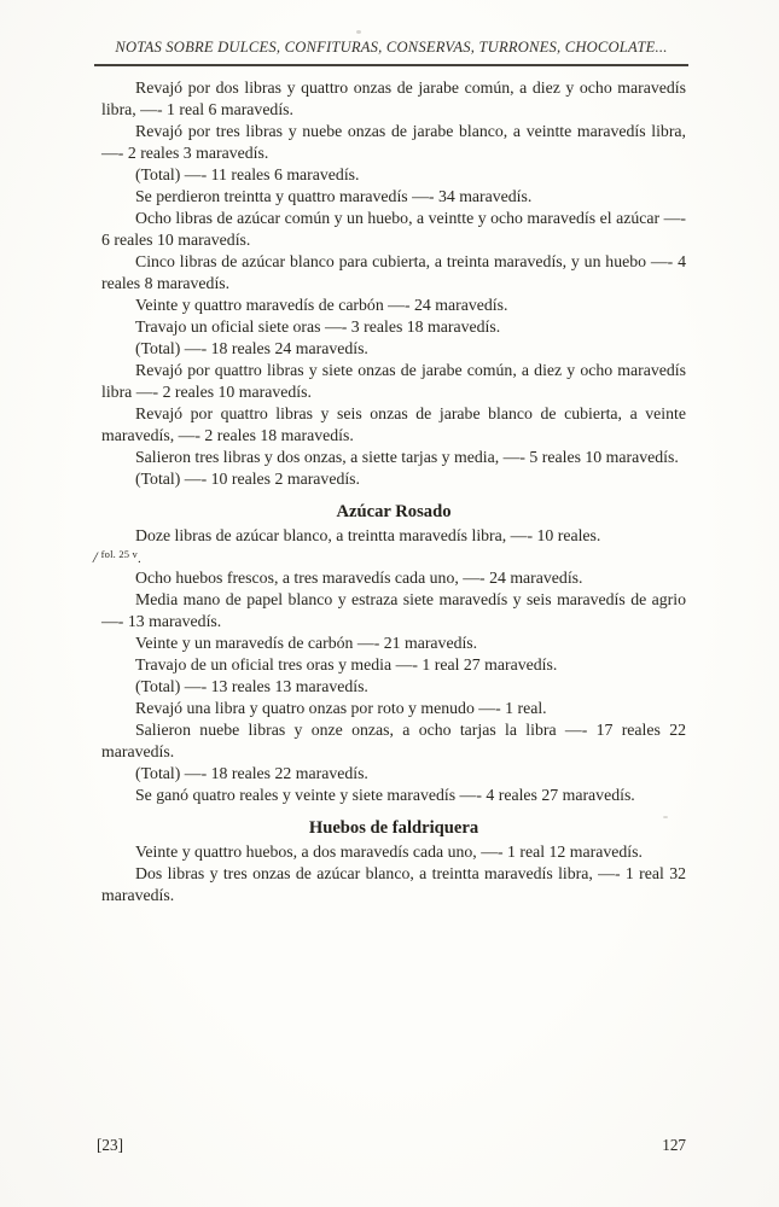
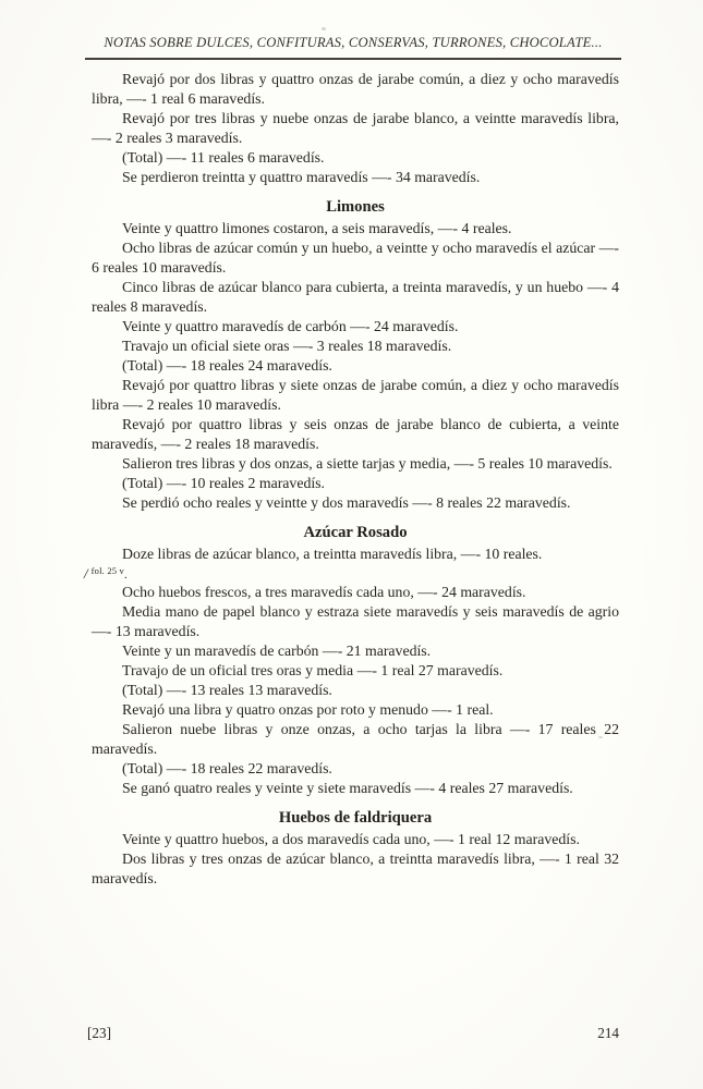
  NOTAS SOBRE DULCES, CONFITURAS, CONSERVAS, TURRONES, CHOCOLATE...
  Revajó por dos libras y quattro onzas de jarabe común, a diez y ocho maravedís libra, —- 1 real 6 maravedís.
  Revajó por tres libras y nuebe onzas de jarabe blanco, a veintte maravedís libra, —- 2 reales 3 maravedís.
  (Total) —- 11 reales 6 maravedís.
  Se perdieron treintta y quattro maravedís —- 34 maravedís.
+ Limones
+ Veinte y quattro limones costaron, a seis maravedís, —- 4 reales.
  Ocho libras de azúcar común y un huebo, a veintte y ocho maravedís el azúcar —- 6 reales 10 maravedís.
  Cinco libras de azúcar blanco para cubierta, a treinta maravedís, y un huebo —- 4 reales 8 maravedís.
  Veinte y quattro maravedís de carbón —- 24 maravedís.
  Travajo un oficial siete oras —- 3 reales 18 maravedís.
  (Total) —- 18 reales 24 maravedís.
  Revajó por quattro libras y siete onzas de jarabe común, a diez y ocho maravedís libra —- 2 reales 10 maravedís.
  Revajó por quattro libras y seis onzas de jarabe blanco de cubierta, a veinte maravedís, —- 2 reales 18 maravedís.
  Salieron tres libras y dos onzas, a siette tarjas y media, —- 5 reales 10 maravedís.
  (Total) —- 10 reales 2 maravedís.
+ Se perdió ocho reales y veintte y dos maravedís —- 8 reales 22 maravedís.
  Azúcar Rosado
  Doze libras de azúcar blanco, a treintta maravedís libra, —- 10 reales.
  / fol. 25 v.
  Ocho huebos frescos, a tres maravedís cada uno, —- 24 maravedís.
  Media mano de papel blanco y estraza siete maravedís y seis maravedís de agrio —- 13 maravedís.
  Veinte y un maravedís de carbón —- 21 maravedís.
  Travajo de un oficial tres oras y media —- 1 real 27 maravedís.
  (Total) —- 13 reales 13 maravedís.
  Revajó una libra y quatro onzas por roto y menudo —- 1 real.
  Salieron nuebe libras y onze onzas, a ocho tarjas la libra —- 17 reales 22 maravedís.
  (Total) —- 18 reales 22 maravedís.
  Se ganó quatro reales y veinte y siete maravedís —- 4 reales 27 maravedís.
  Huebos de faldriquera
  Veinte y quattro huebos, a dos maravedís cada uno, —- 1 real 12 maravedís.
  Dos libras y tres onzas de azúcar blanco, a treintta maravedís libra, —- 1 real 32 maravedís.
  [23]
- 127
+ 214
